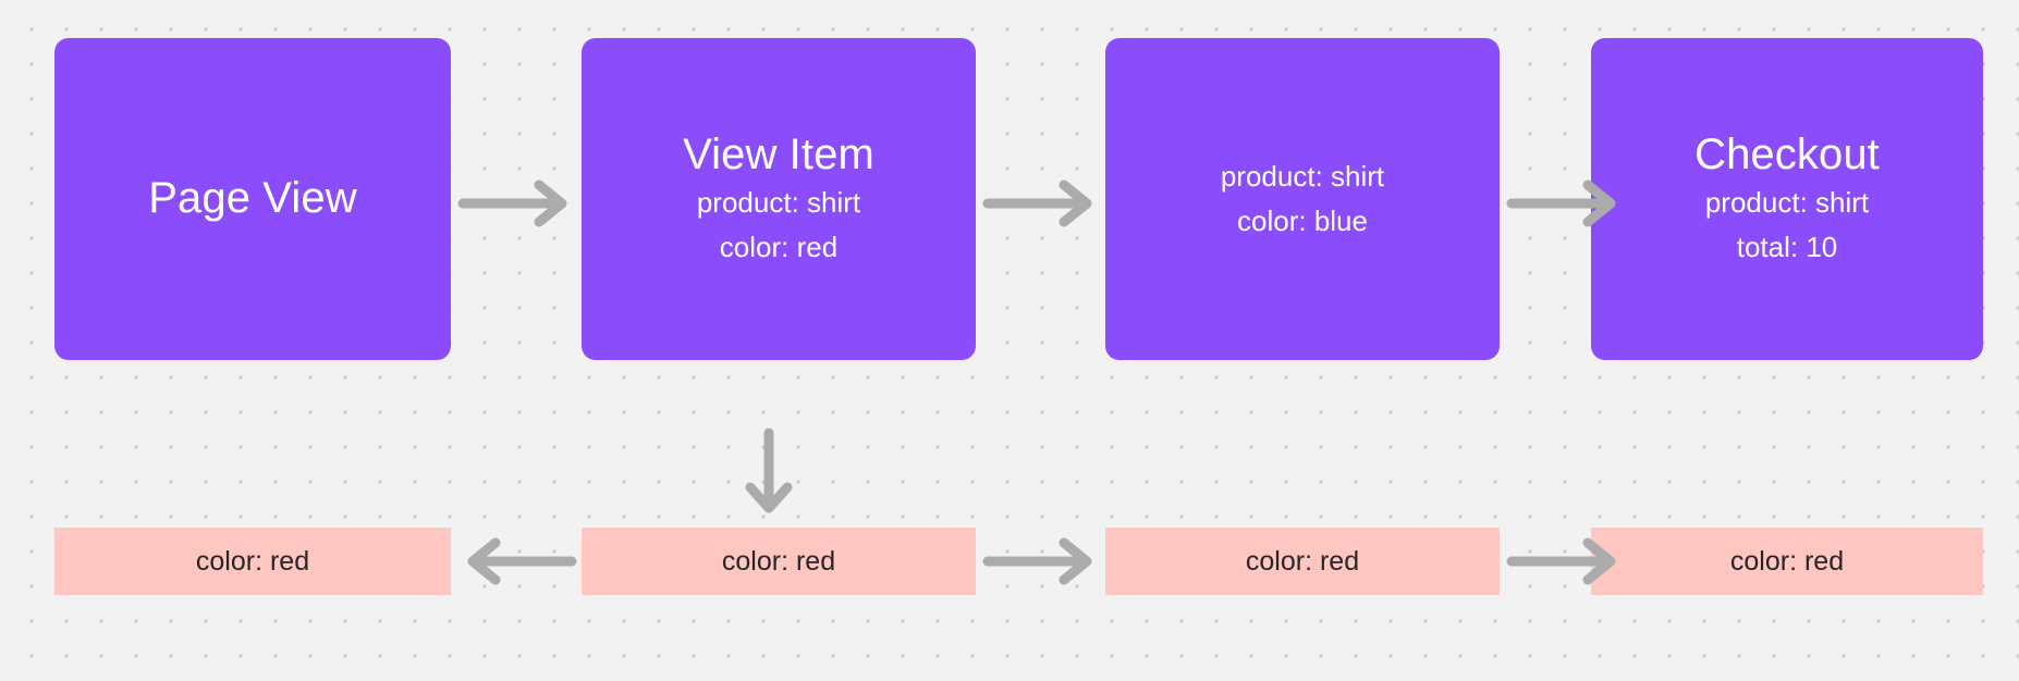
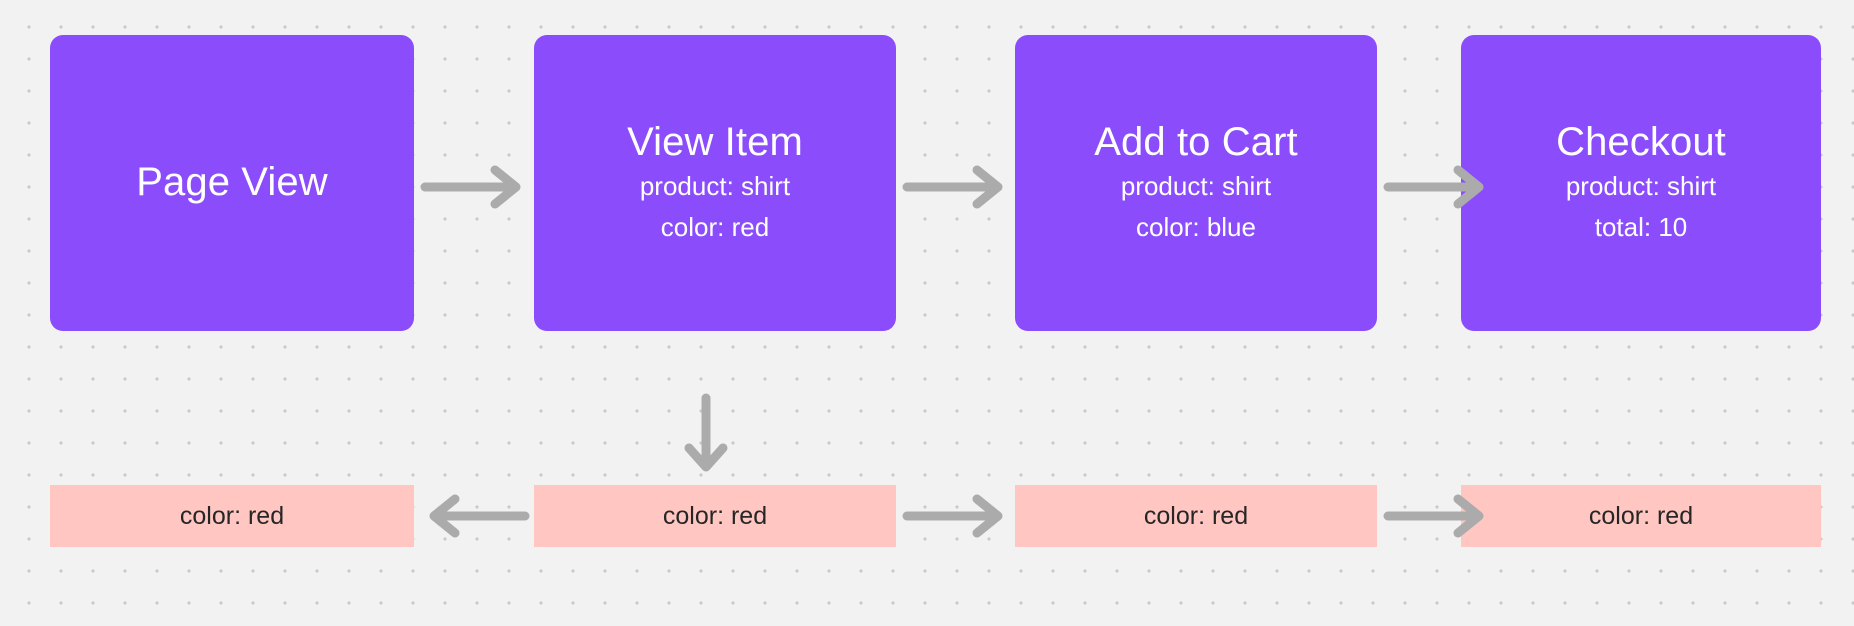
  Page View
  View Item
  product: shirt
  color: red
+ Add to Cart
  product: shirt
  color: blue
  Checkout
  product: shirt
  total: 10
  color: red
  color: red
  color: red
  color: red
